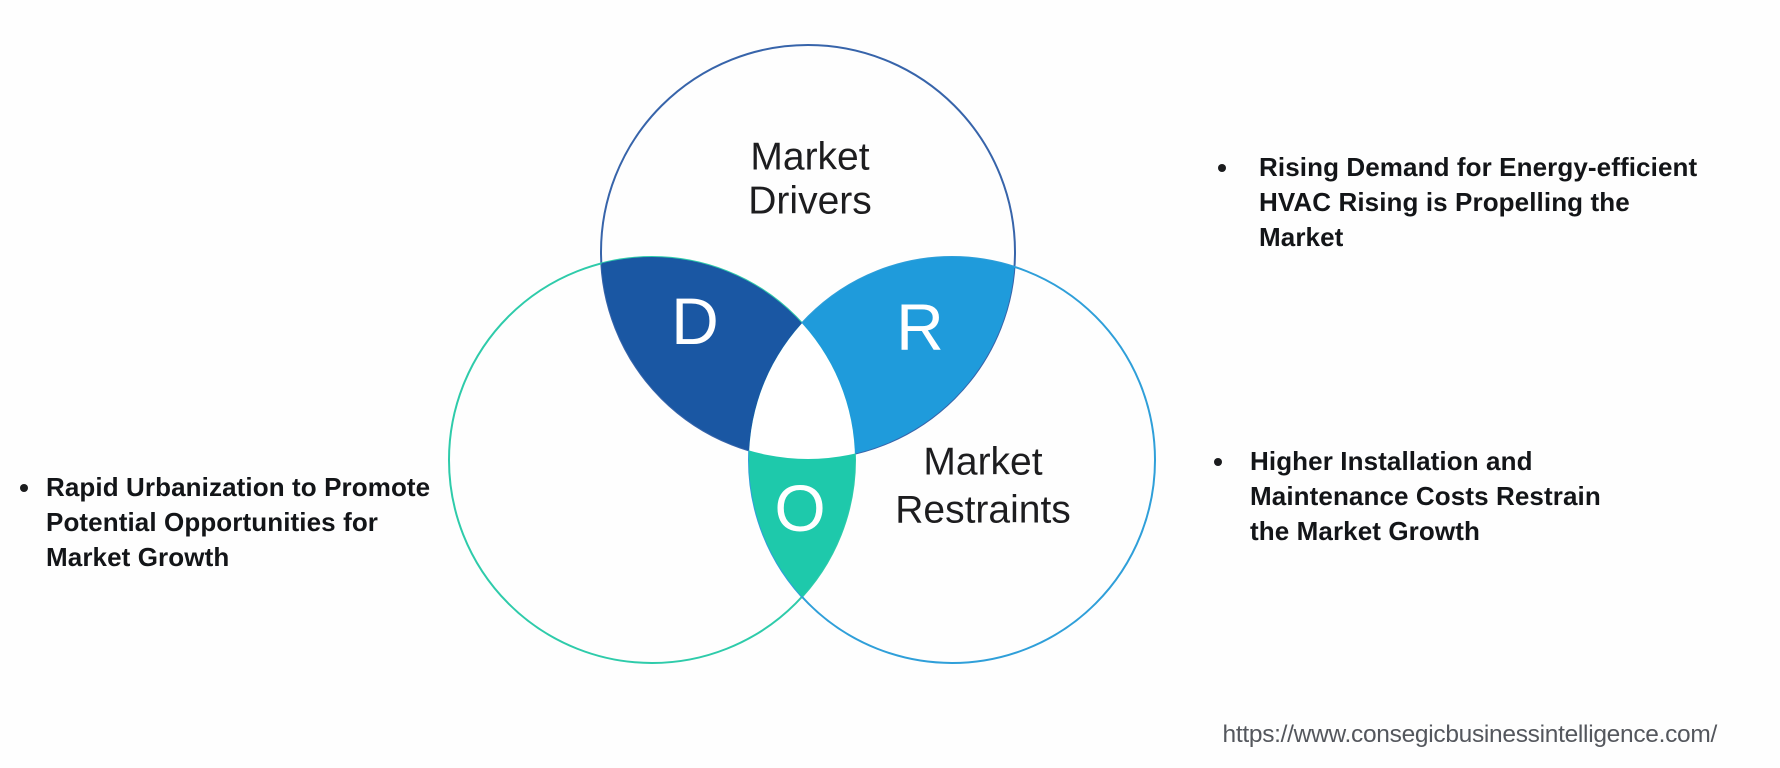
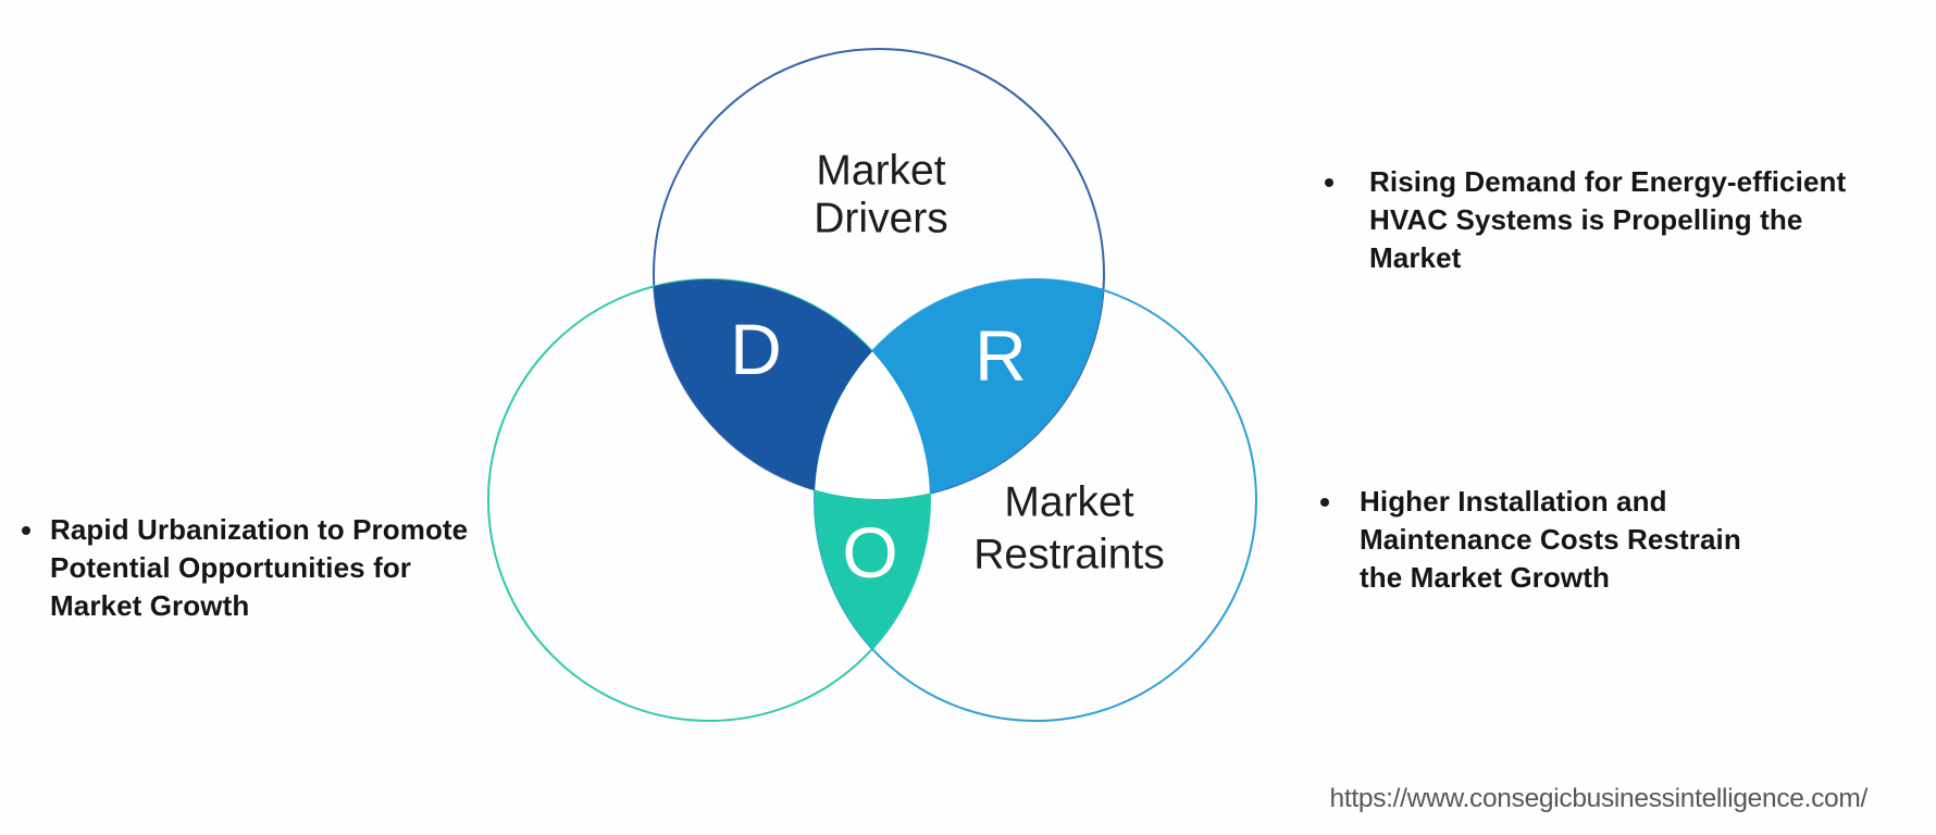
  D
  R
  O
  Market
  Drivers
  Market
  Restraints
  Rapid Urbanization to Promote
  Potential Opportunities for
  Market Growth
  Rising Demand for Energy-efficient
- HVAC Rising is Propelling the
+ HVAC Systems is Propelling the
  Market
  Higher Installation and
  Maintenance Costs Restrain
  the Market Growth
  https://www.consegicbusinessintelligence.com/
